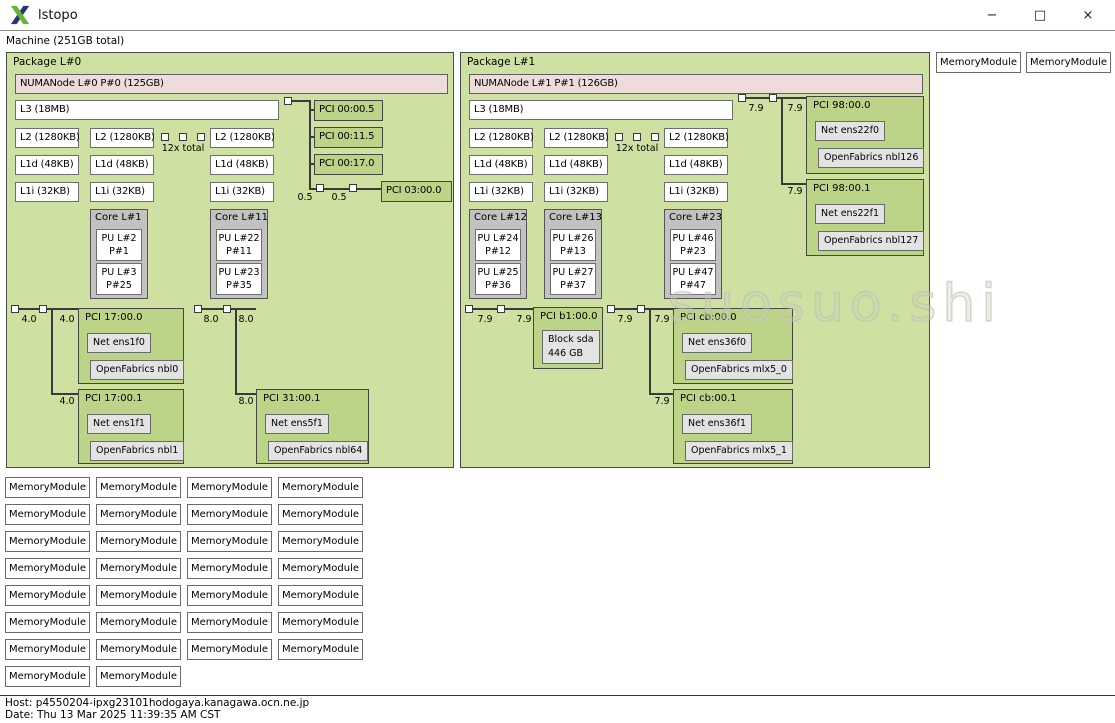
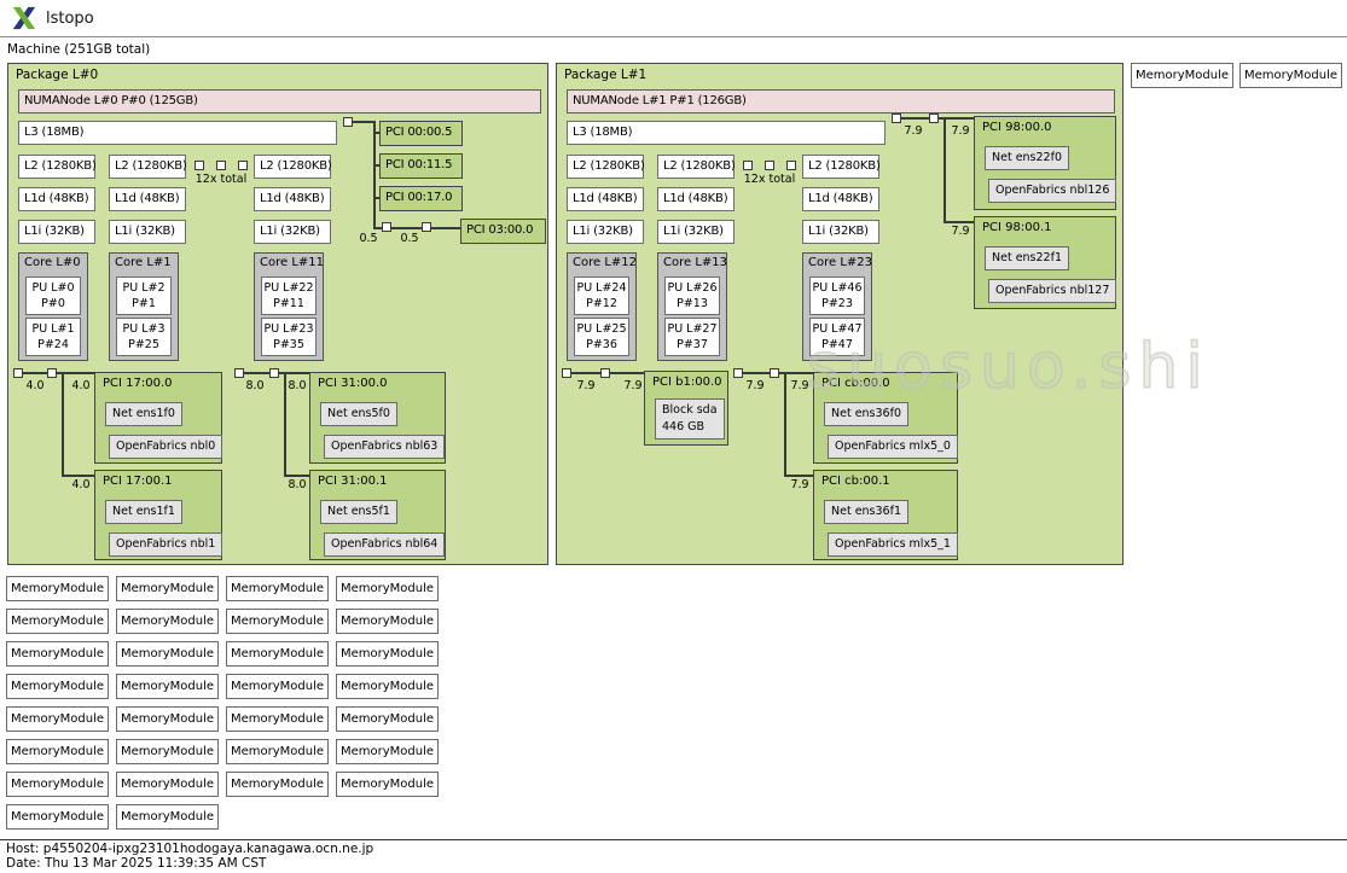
  lstopo
- −
- □
- ×
  Machine (251GB total)
  Package L#0
  NUMANode L#0 P#0 (125GB)
  L3 (18MB)
  L2 (1280KB)
  L1d (48KB)
  L1i (32KB)
  L2 (1280KB)
  L1d (48KB)
  L1i (32KB)
  L2 (1280KB)
  L1d (48KB)
  L1i (32KB)
  12x total
+ Core L#0
+ PU L#0
+ P#0
+ PU L#1
+ P#24
  Core L#1
  PU L#2
  P#1
  PU L#3
  P#25
  Core L#11
  PU L#22
  P#11
  PU L#23
  P#35
  PCI 00:00.5
  PCI 00:11.5
  PCI 00:17.0
  0.5
  0.5
  PCI 03:00.0
  4.0
  4.0
  PCI 17:00.0
  Net ens1f0
  OpenFabrics nbl0
  4.0
  PCI 17:00.1
  Net ens1f1
  OpenFabrics nbl1
  8.0
  8.0
+ PCI 31:00.0
+ Net ens5f0
+ OpenFabrics nbl63
  8.0
  PCI 31:00.1
  Net ens5f1
  OpenFabrics nbl64
  Package L#1
  NUMANode L#1 P#1 (126GB)
  L3 (18MB)
  L2 (1280KB)
  L1d (48KB)
  L1i (32KB)
  L2 (1280KB)
  L1d (48KB)
  L1i (32KB)
  L2 (1280KB)
  L1d (48KB)
  L1i (32KB)
  12x total
  Core L#12
  PU L#24
  P#12
  PU L#25
  P#36
  Core L#13
  PU L#26
  P#13
  PU L#27
  P#37
  Core L#23
  PU L#46
  P#23
  PU L#47
  P#47
  7.9
  7.9
  PCI b1:00.0
  Block sda
  446 GB
  7.9
  7.9
  PCI cb:00.0
  Net ens36f0
  OpenFabrics mlx5_0
  7.9
  PCI cb:00.1
  Net ens36f1
  OpenFabrics mlx5_1
  7.9
  7.9
  PCI 98:00.0
  Net ens22f0
  OpenFabrics nbl126
  7.9
  PCI 98:00.1
  Net ens22f1
  OpenFabrics nbl127
  MemoryModule
  MemoryModule
  MemoryModule
  MemoryModule
  MemoryModule
  MemoryModule
  MemoryModule
  MemoryModule
  MemoryModule
  MemoryModule
  MemoryModule
  MemoryModule
  MemoryModule
  MemoryModule
  MemoryModule
  MemoryModule
  MemoryModule
  MemoryModule
  MemoryModule
  MemoryModule
  MemoryModule
  MemoryModule
  MemoryModule
  MemoryModule
  MemoryModule
  MemoryModule
  MemoryModule
  MemoryModule
  MemoryModule
  MemoryModule
  MemoryModule
  MemoryModule
  suosuo.shi
  Host: p4550204-ipxg23101hodogaya.kanagawa.ocn.ne.jp
  Date: Thu 13 Mar 2025 11:39:35 AM CST
